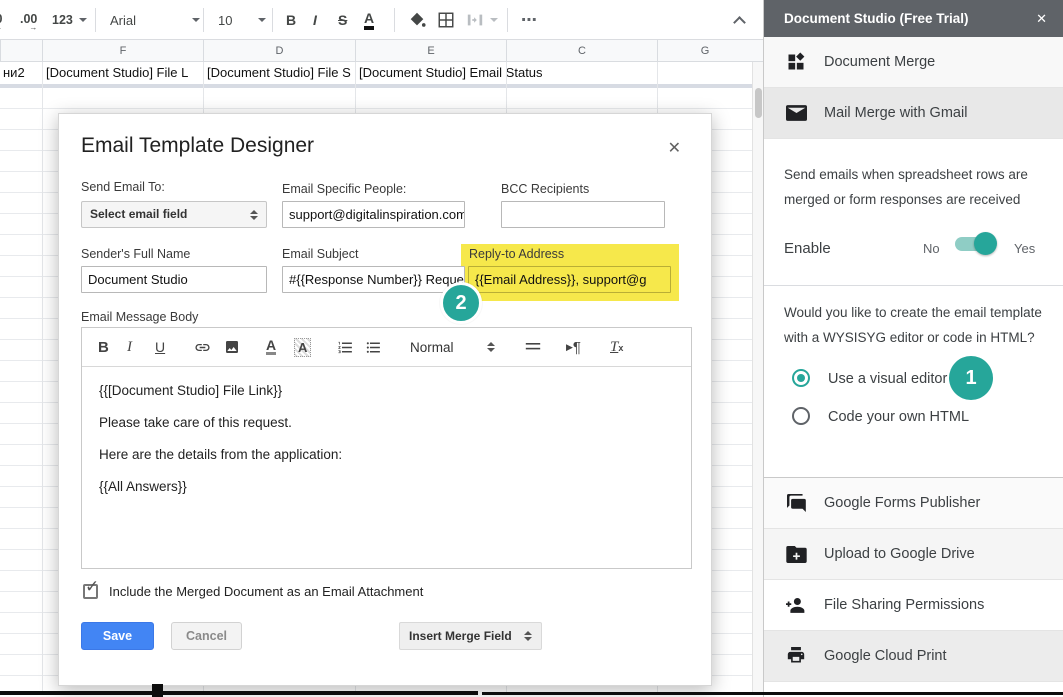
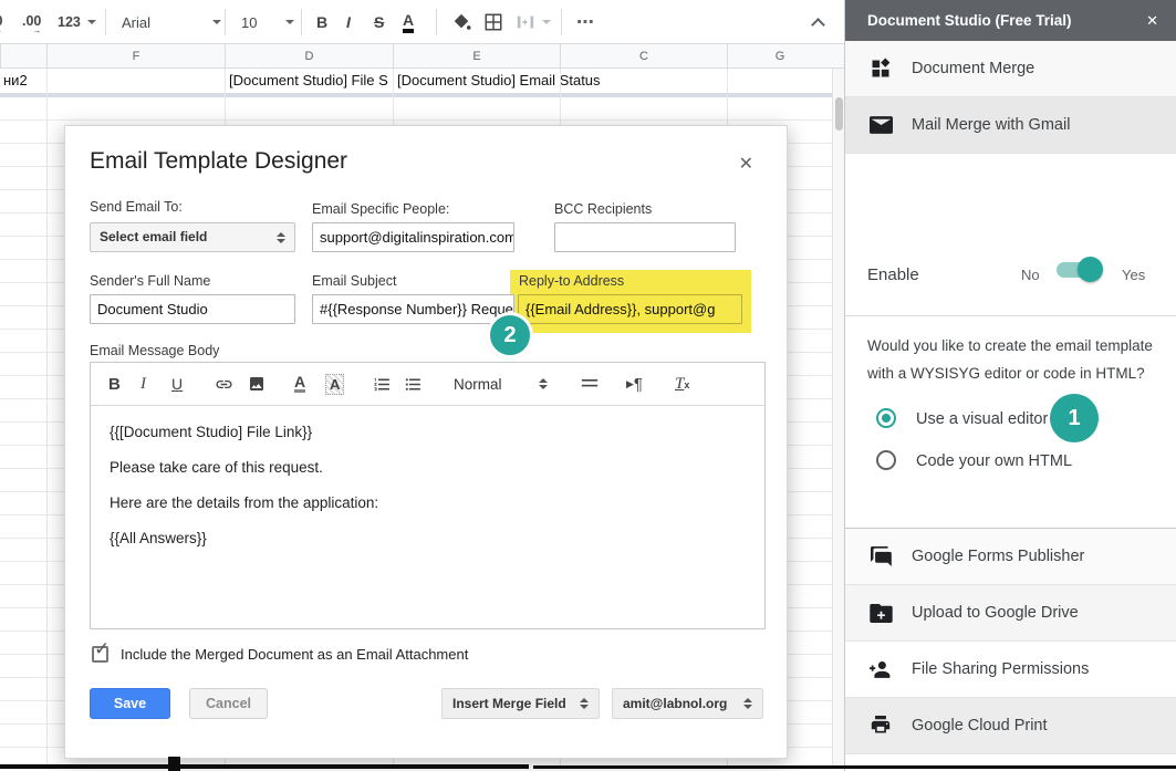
  .00
  →
  123
  Arial
  10
  B
  I
  S
  A
  ⋯
  F
  D
  E
  C
  G
  ни2
- [Document Studio] File L
  [Document Studio] File S
  [Document Studio] Email Status
  Email Template Designer
  ✕
  Send Email To:
  Email Specific People:
  BCC Recipients
  Select email field
  support@digitalinspiration.com
  Sender's Full Name
  Email Subject
  Reply-to Address
  Document Studio
  #{{Response Number}} Reque
  {{Email Address}}, support@g
  2
  Email Message Body
  B
  I
  U
  A
  A
  Normal
  ▶
  ¶
  T
  x
  {{[Document Studio] File Link}}
  Please take care of this request.
  Here are the details from the application:
  {{All Answers}}
  ✓
  Include the Merged Document as an Email Attachment
  Save
  Cancel
  Insert Merge Field
+ amit@labnol.org
  Document Studio (Free Trial)
  ✕
  Document Merge
  Mail Merge with Gmail
- Send emails when spreadsheet rows are
- merged or form responses are received
  Enable
  No
  Yes
  Would you like to create the email template
  with a WYSISYG editor or code in HTML?
  Use a visual editor
  1
  Code your own HTML
  Google Forms Publisher
  Upload to Google Drive
  File Sharing Permissions
  Google Cloud Print
